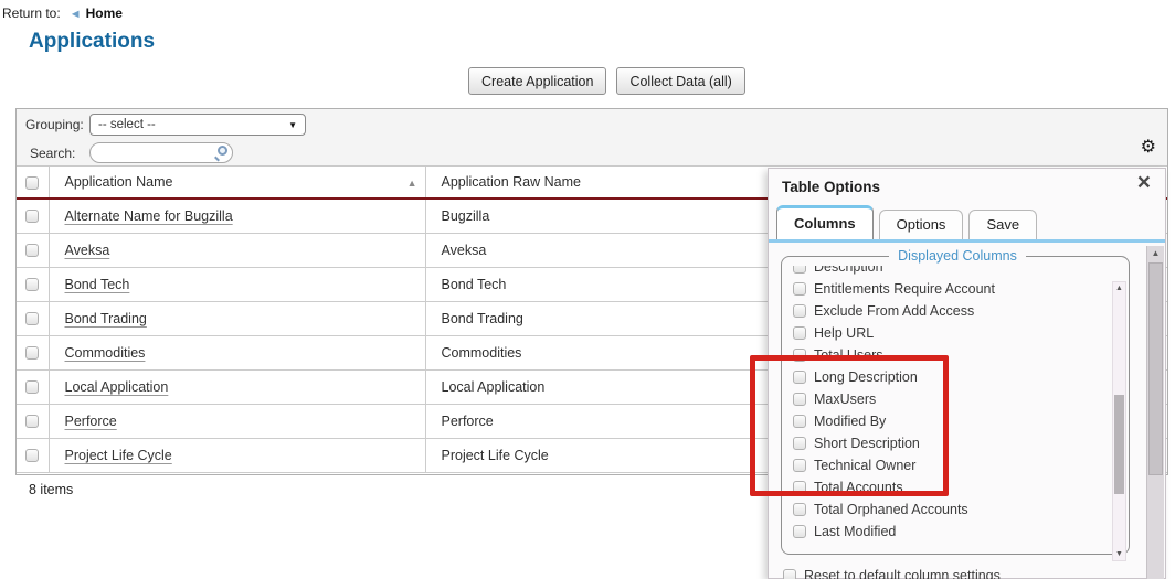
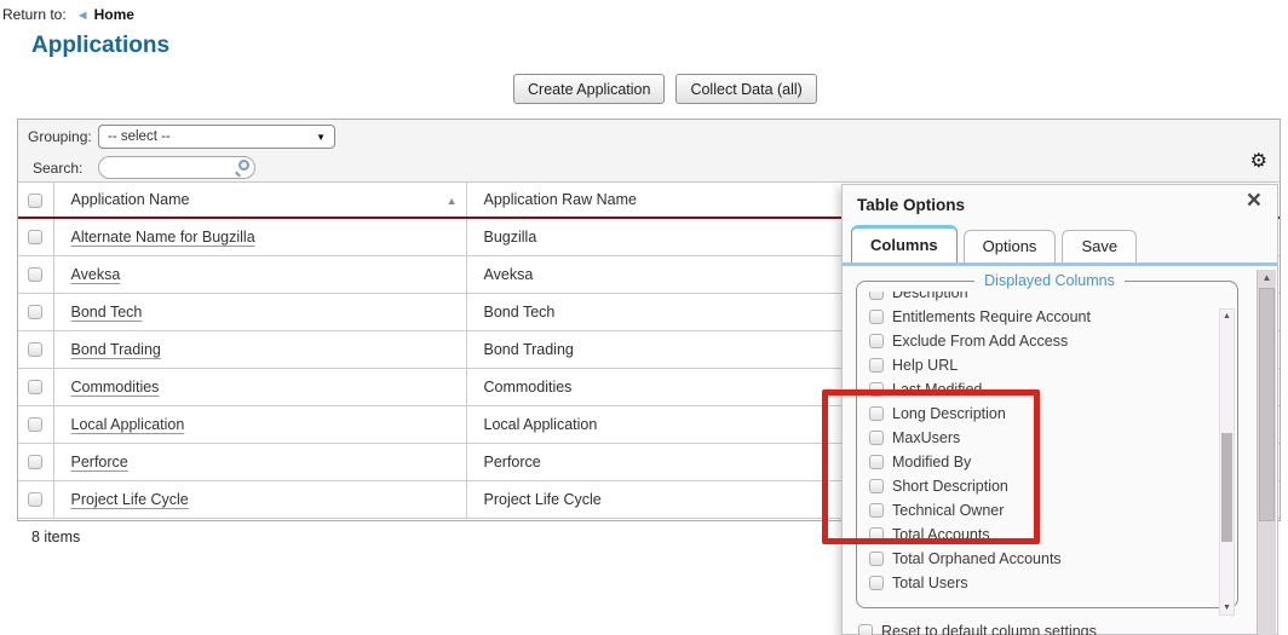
  Return to: ◄ Home
  Applications
  Create Application
  Collect Data (all)
  Grouping:
  -- select --
  ▼
  Search:
  ⚙
  	Application Name ▲	Application Raw Name
  	Alternate Name for Bugzilla	Bugzilla
  	Aveksa	Aveksa
  	Bond Tech	Bond Tech
  	Bond Trading	Bond Trading
  	Commodities	Commodities
  	Local Application	Local Application
  	Perforce	Perforce
  	Project Life Cycle	Project Life Cycle
  8 items
  Table Options
  ×
  Columns
  Options
  Save
  Displayed Columns
  Description
  Entitlements Require Account
  Exclude From Add Access
  Help URL
- Total Users
+ Last Modified
  Long Description
  MaxUsers
  Modified By
  Short Description
  Technical Owner
  Total Accounts
  Total Orphaned Accounts
- Last Modified
+ Total Users
  Reset to default column settings
  ▲
